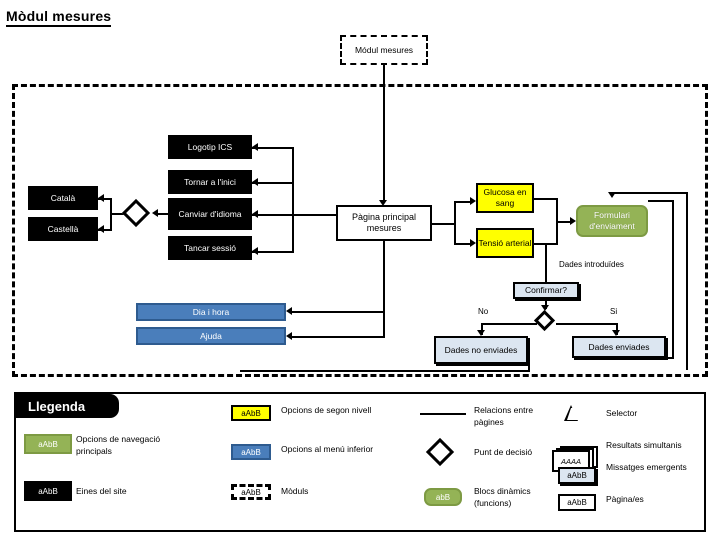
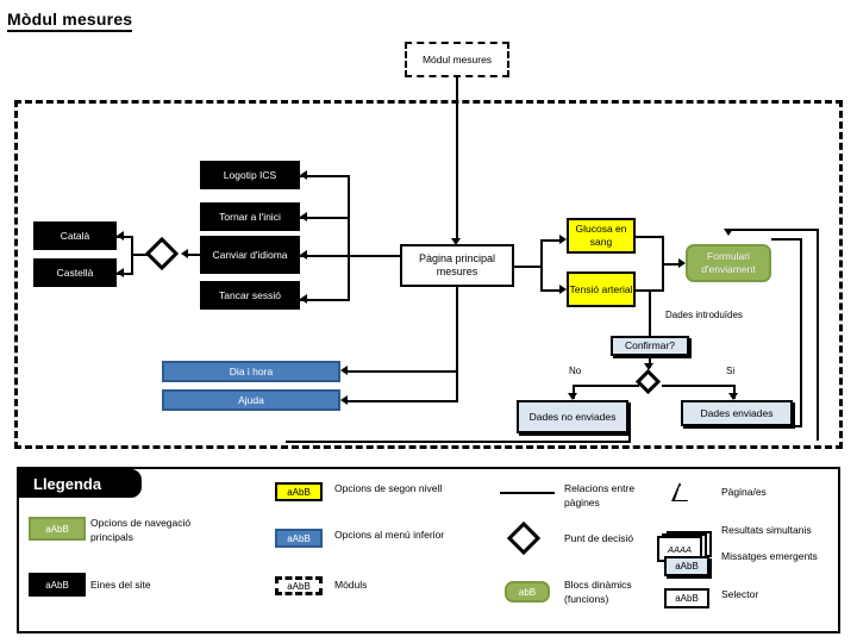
  Mòdul mesures
  Módul mesures
  Logotip ICS
  Tornar a l'inici
  Canviar d'idioma
  Tancar sessió
  Català
  Castellà
  Pàgina principal mesures
  Glucosa en sang
  Tensió arterial
  Formulari d'enviament
  Dades introduïdes
  Confirmar?
  No
  Si
  Dades no enviades
  Dades enviades
  Dia i hora
  Ajuda
  Llegenda
  aAbB
  Opcions de navegació principals
  aAbB
  Eines del site
  aAbB
  Opcions de segon nivell
  aAbB
  Opcions al menú inferior
  aAbB
  Mòduls
  Relacions entre pàgines
  Punt de decisió
  abB
  Blocs dinàmics (funcions)
- Selector
+ Pàgina/es
  AAAA
  Resultats simultanis
  aAbB
  Missatges emergents
  aAbB
- Pàgina/es
+ Selector
